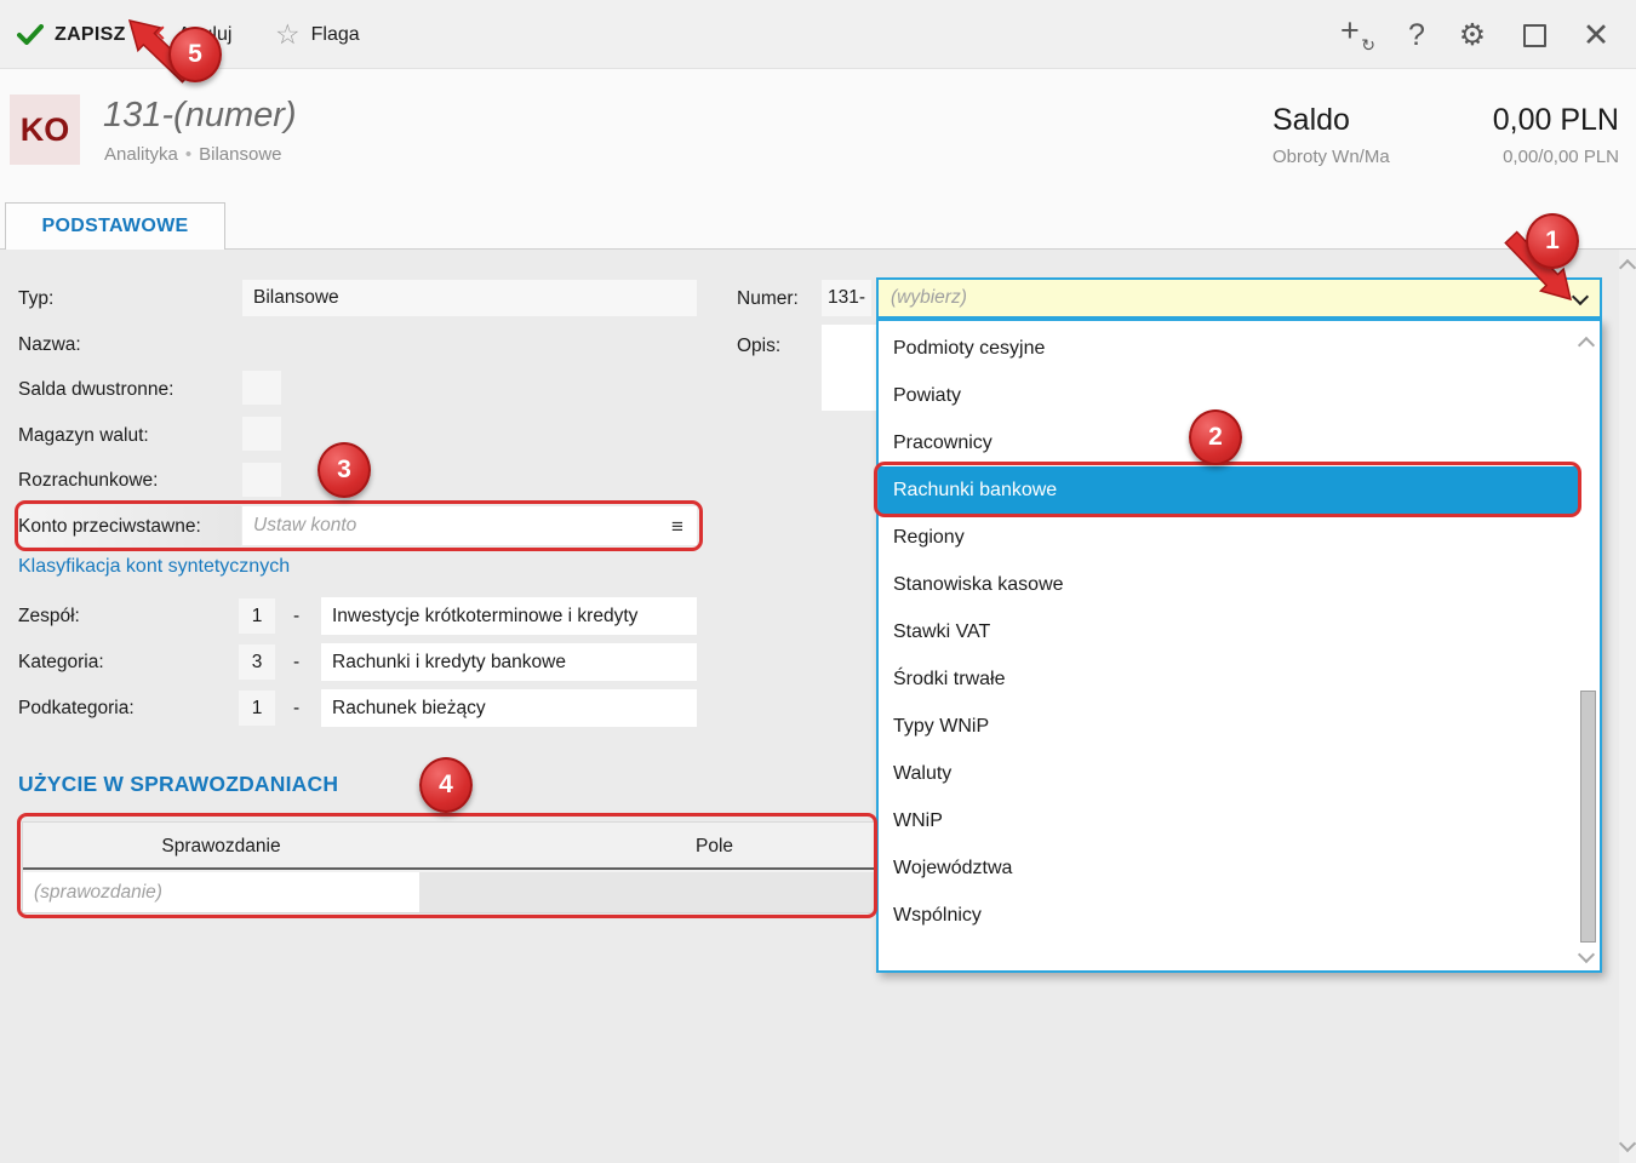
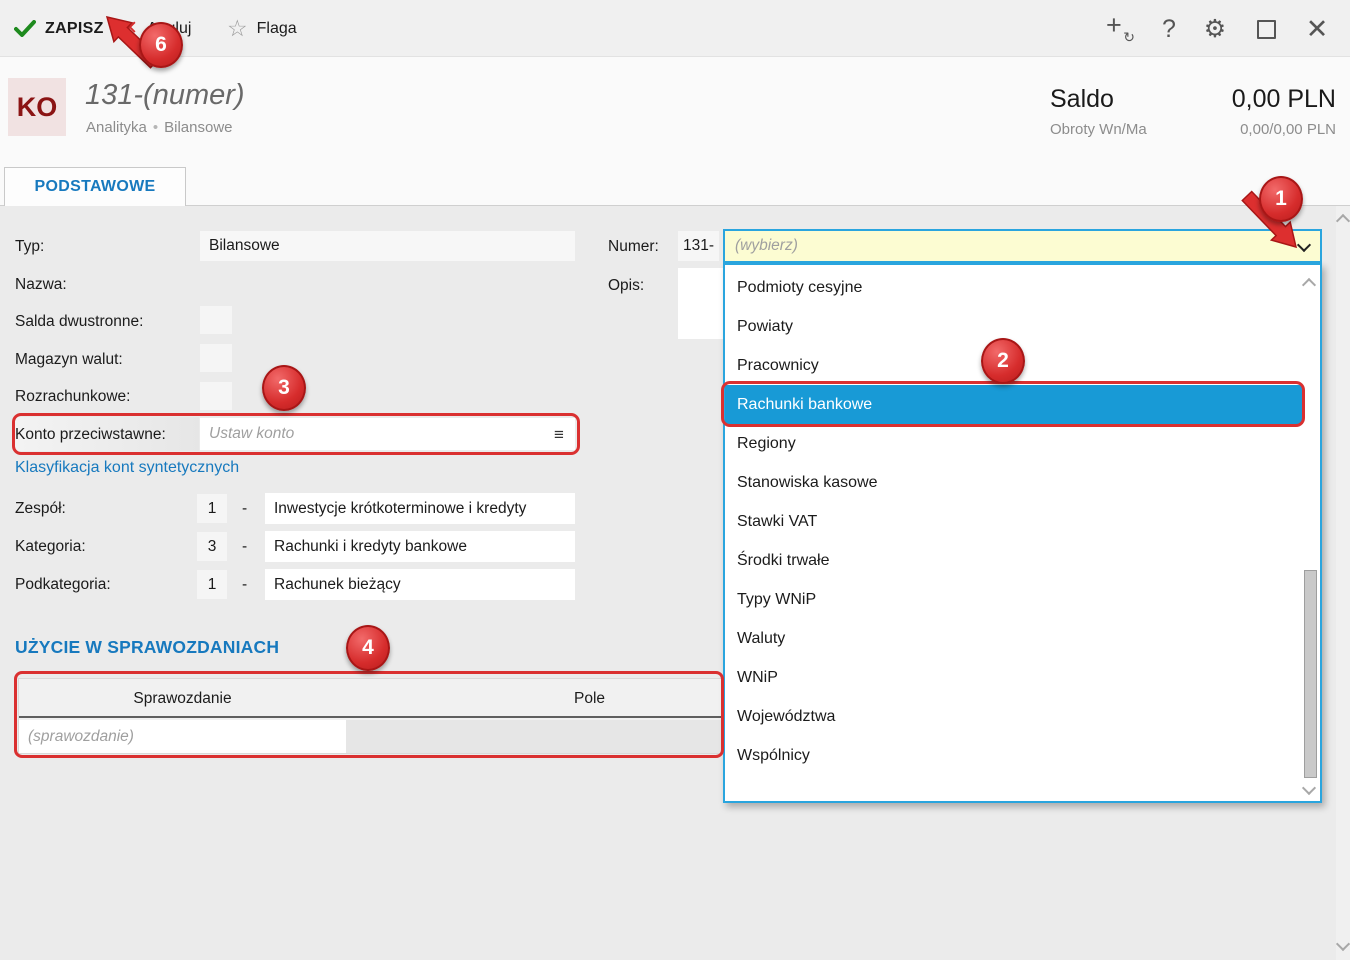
  ZAPISZ
  ✕
  ☆
  Flaga
  +
  ↻
  ?
  ⚙
  ✕
  KO
  131-(numer)
  Analityka • Bilansowe
  Saldo
  0,00 PLN
  Obroty Wn/Ma
  0,00/0,00 PLN
  PODSTAWOWE
  Typ:
  Bilansowe
  Nazwa:
  Salda dwustronne:
  Magazyn walut:
  Rozrachunkowe:
  Konto przeciwstawne:
  Ustaw konto
  ≡
  Klasyfikacja kont syntetycznych
  Zespół:
  1
  -
  Inwestycje krótkoterminowe i kredyty
  Kategoria:
  3
  -
  Rachunki i kredyty bankowe
  Podkategoria:
  1
  -
  Rachunek bieżący
  UŻYCIE W SPRAWOZDANIACH
  Sprawozdanie
  Pole
  (sprawozdanie)
  Numer:
  131-
  Opis:
  (wybierz)
  Podmioty cesyjne
  Powiaty
  Pracownicy
  Rachunki bankowe
  Regiony
  Stanowiska kasowe
  Stawki VAT
  Środki trwałe
  Typy WNiP
  Waluty
  WNiP
  Województwa
  Wspólnicy
  1
  2
  3
  4
- 5
+ 6
